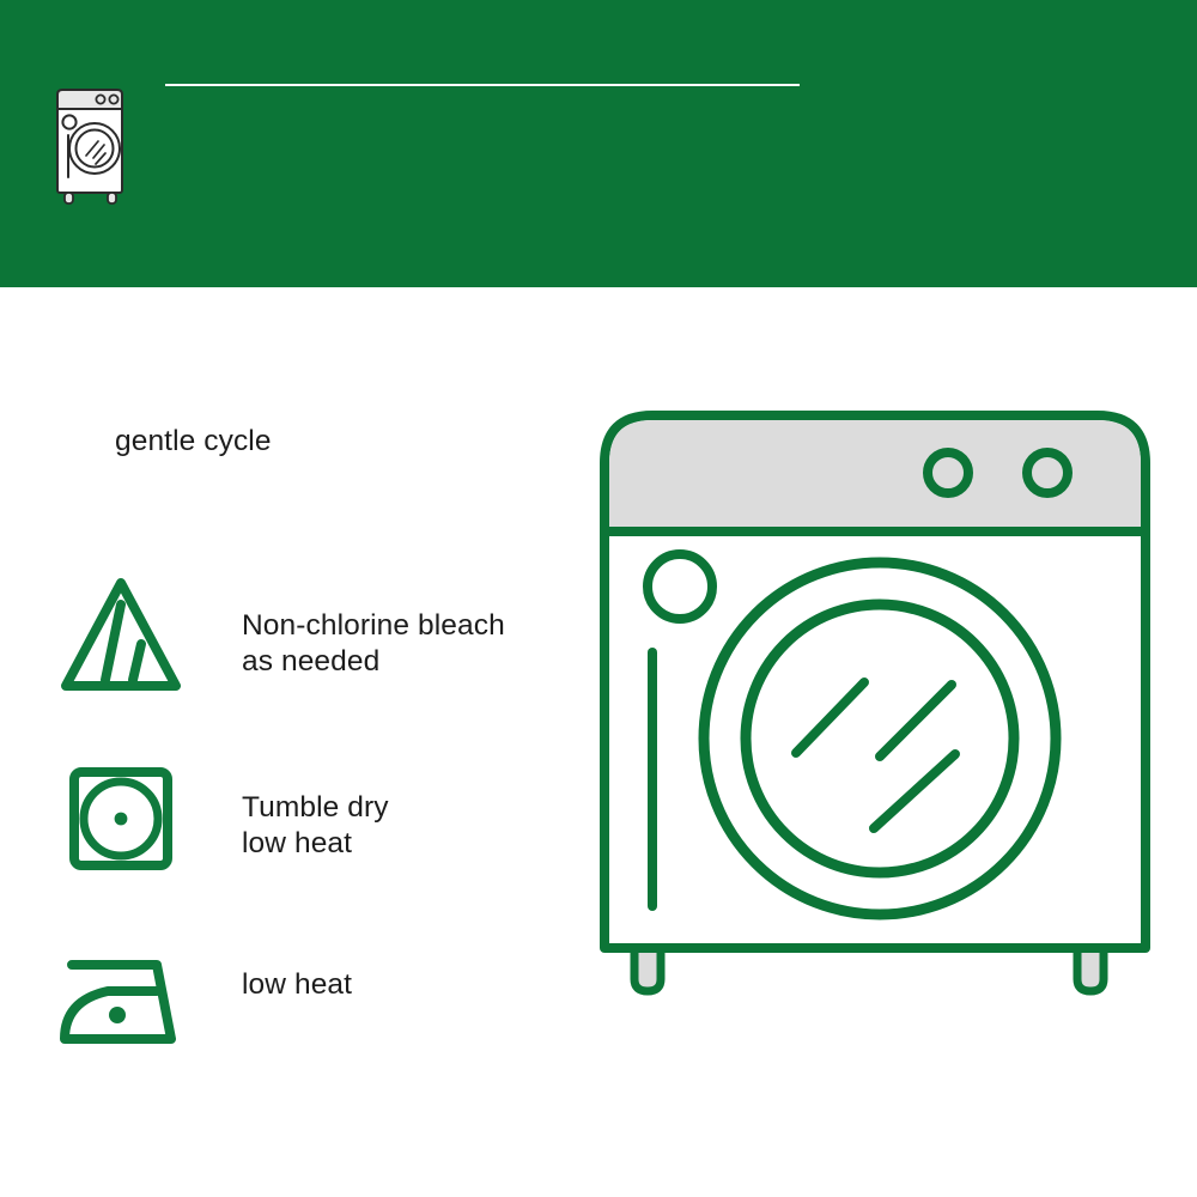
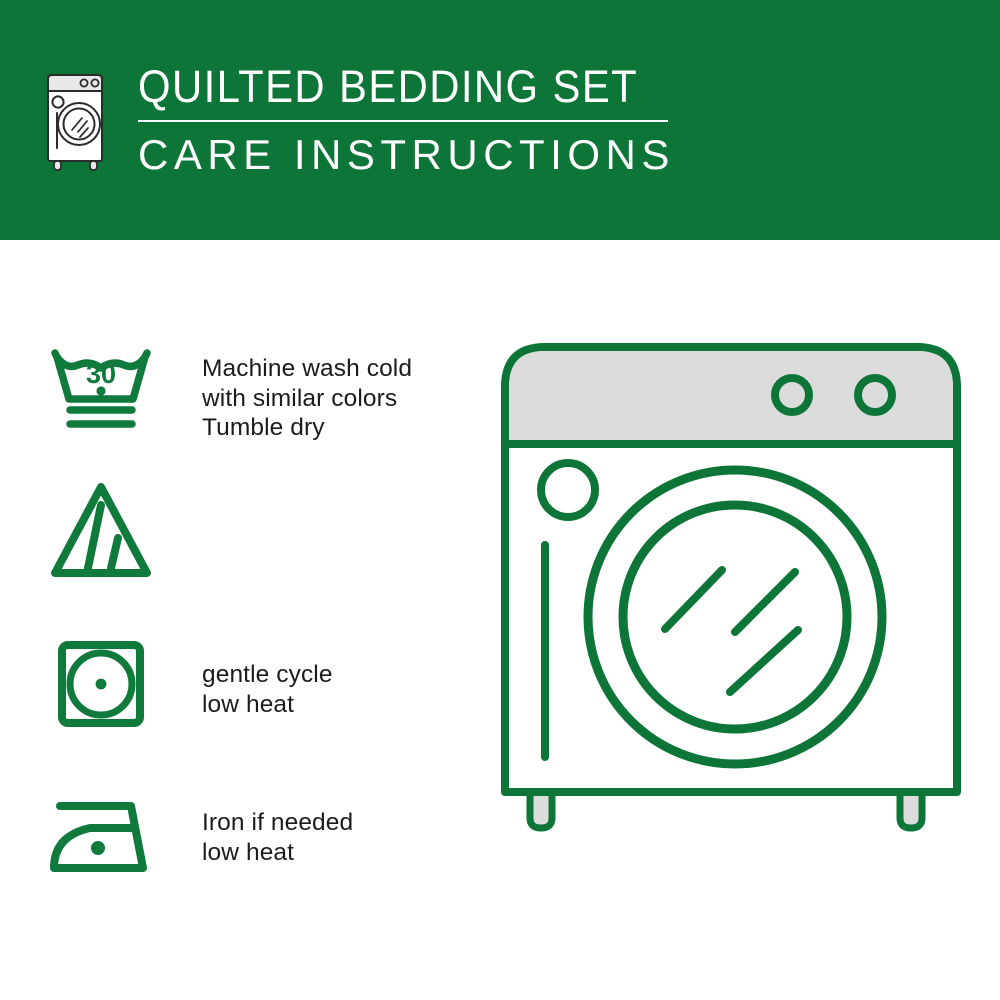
+ QUILTED BEDDING SET
+ CARE INSTRUCTIONS
+ 30
+ Machine wash cold
+ with similar colors
- gentle cycle
+ Tumble dry
- Non-chlorine bleach
- as needed
- Tumble dry
+ gentle cycle
  low heat
+ Iron if needed
  low heat
